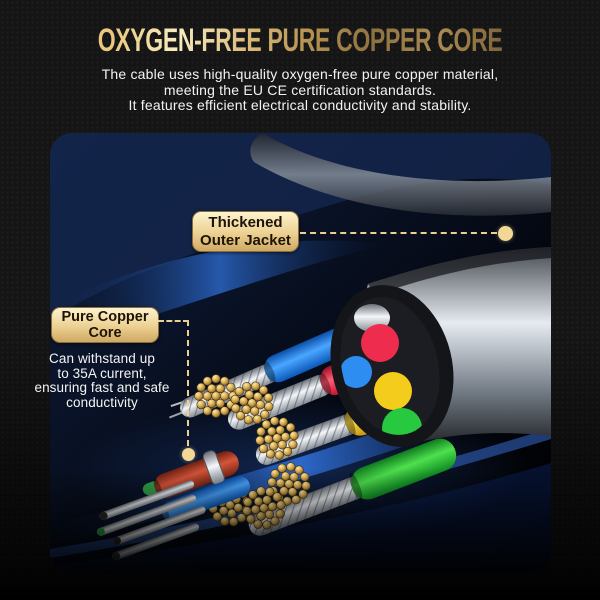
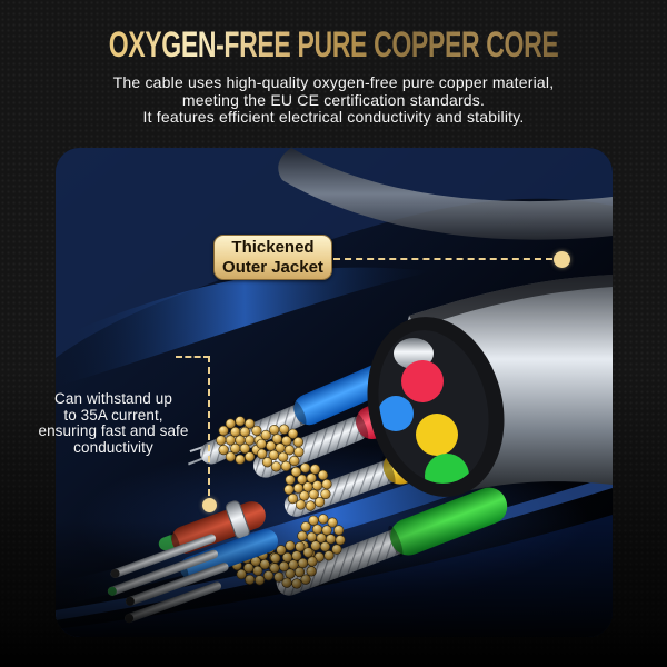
  OXYGEN-FREE PURE COPPER CORE
  The cable uses high-quality oxygen-free pure copper material,
  meeting the EU CE certification standards.
  It features efficient electrical conductivity and stability.
  Thickened
  Outer Jacket
- Pure Copper
- Core
  Can withstand up
  to 35A current,
  ensuring fast and safe
  conductivity
